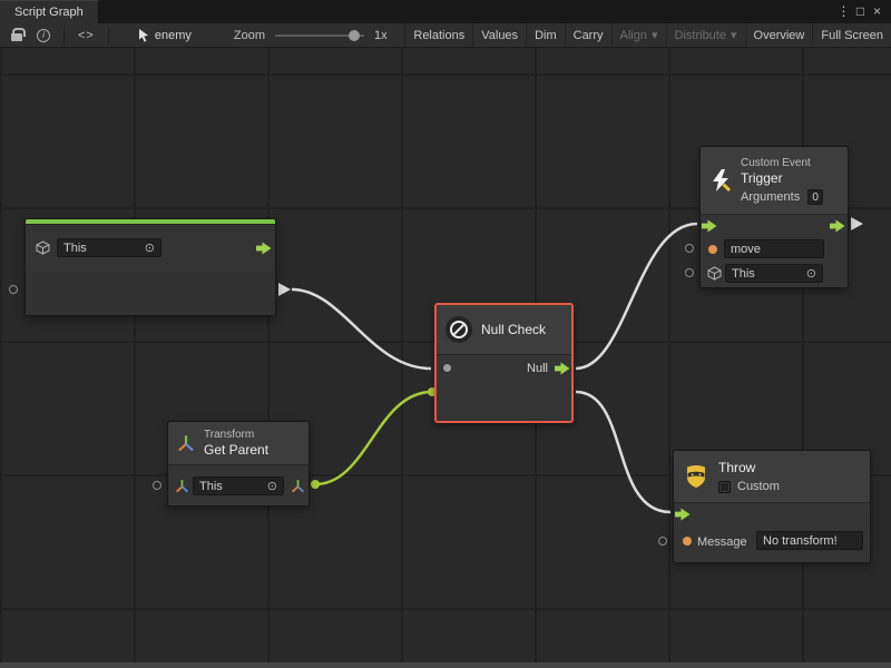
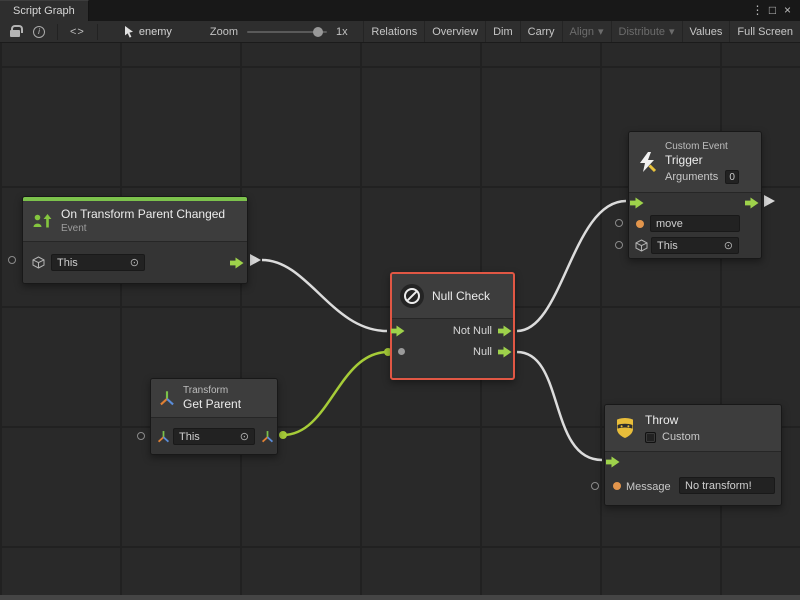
  Script Graph
  ⋮
  □
  ×
  i
  <>
  enemy
  Zoom
  1x
  Relations
- Values
+ Overview
  Dim
  Carry
  Align
  ▾
  Distribute
  ▾
- Overview
+ Values
  Full Screen
+ On Transform Parent Changed
+ Event
  This
  ⊙
  Transform
  Get Parent
  This
  ⊙
  Null Check
+ Not Null
  Null
  Custom Event
  Trigger
  Arguments
  0
  move
  This
  ⊙
  Throw
  Custom
  Message
  No transform!
